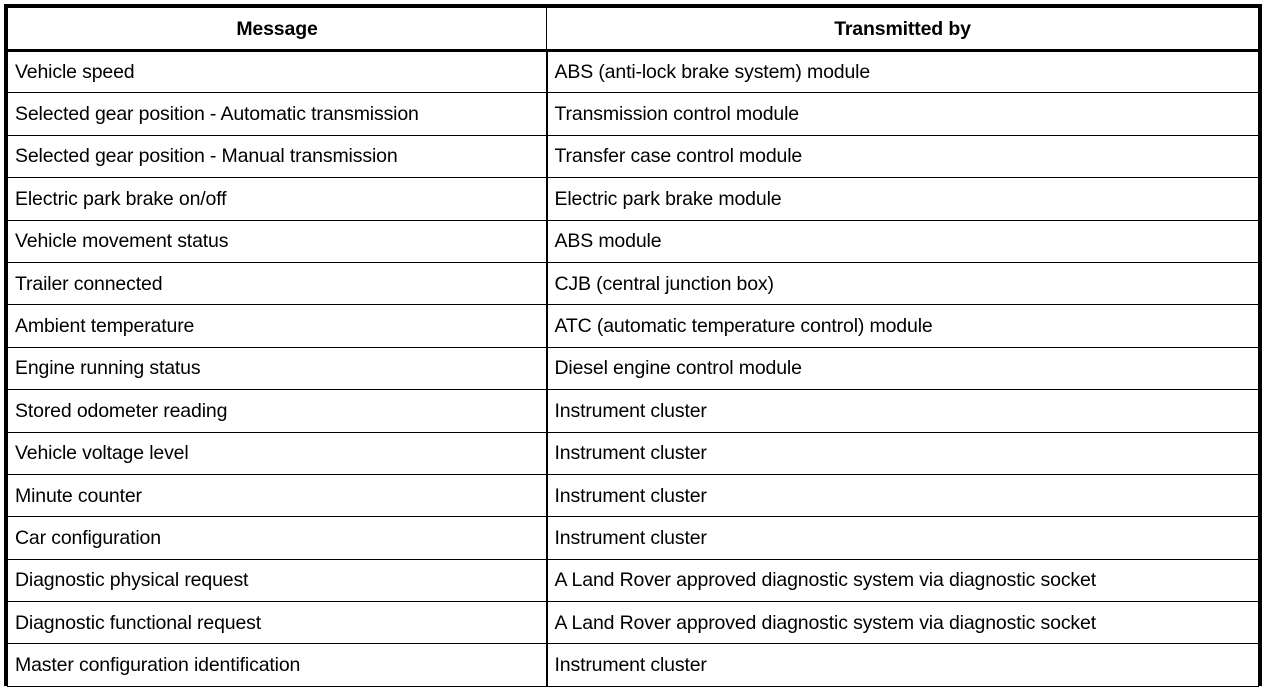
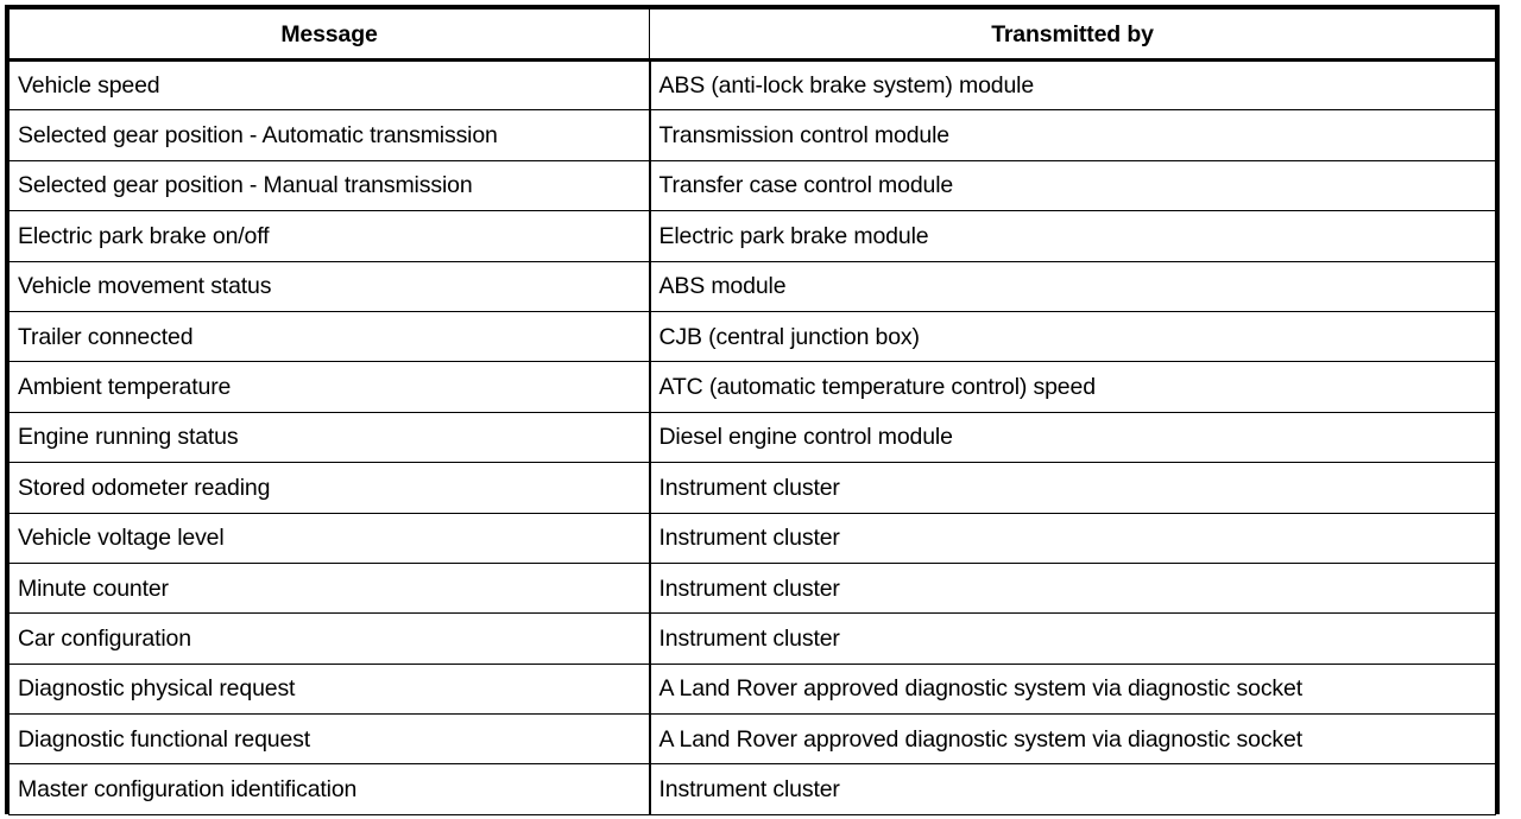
  Message	Transmitted by
  Vehicle speed	ABS (anti-lock brake system) module
  Selected gear position - Automatic transmission	Transmission control module
  Selected gear position - Manual transmission	Transfer case control module
  Electric park brake on/off	Electric park brake module
  Vehicle movement status	ABS module
  Trailer connected	CJB (central junction box)
- Ambient temperature	ATC (automatic temperature control) module
+ Ambient temperature	ATC (automatic temperature control) speed
  Engine running status	Diesel engine control module
  Stored odometer reading	Instrument cluster
  Vehicle voltage level	Instrument cluster
  Minute counter	Instrument cluster
  Car configuration	Instrument cluster
  Diagnostic physical request	A Land Rover approved diagnostic system via diagnostic socket
  Diagnostic functional request	A Land Rover approved diagnostic system via diagnostic socket
  Master configuration identification	Instrument cluster
